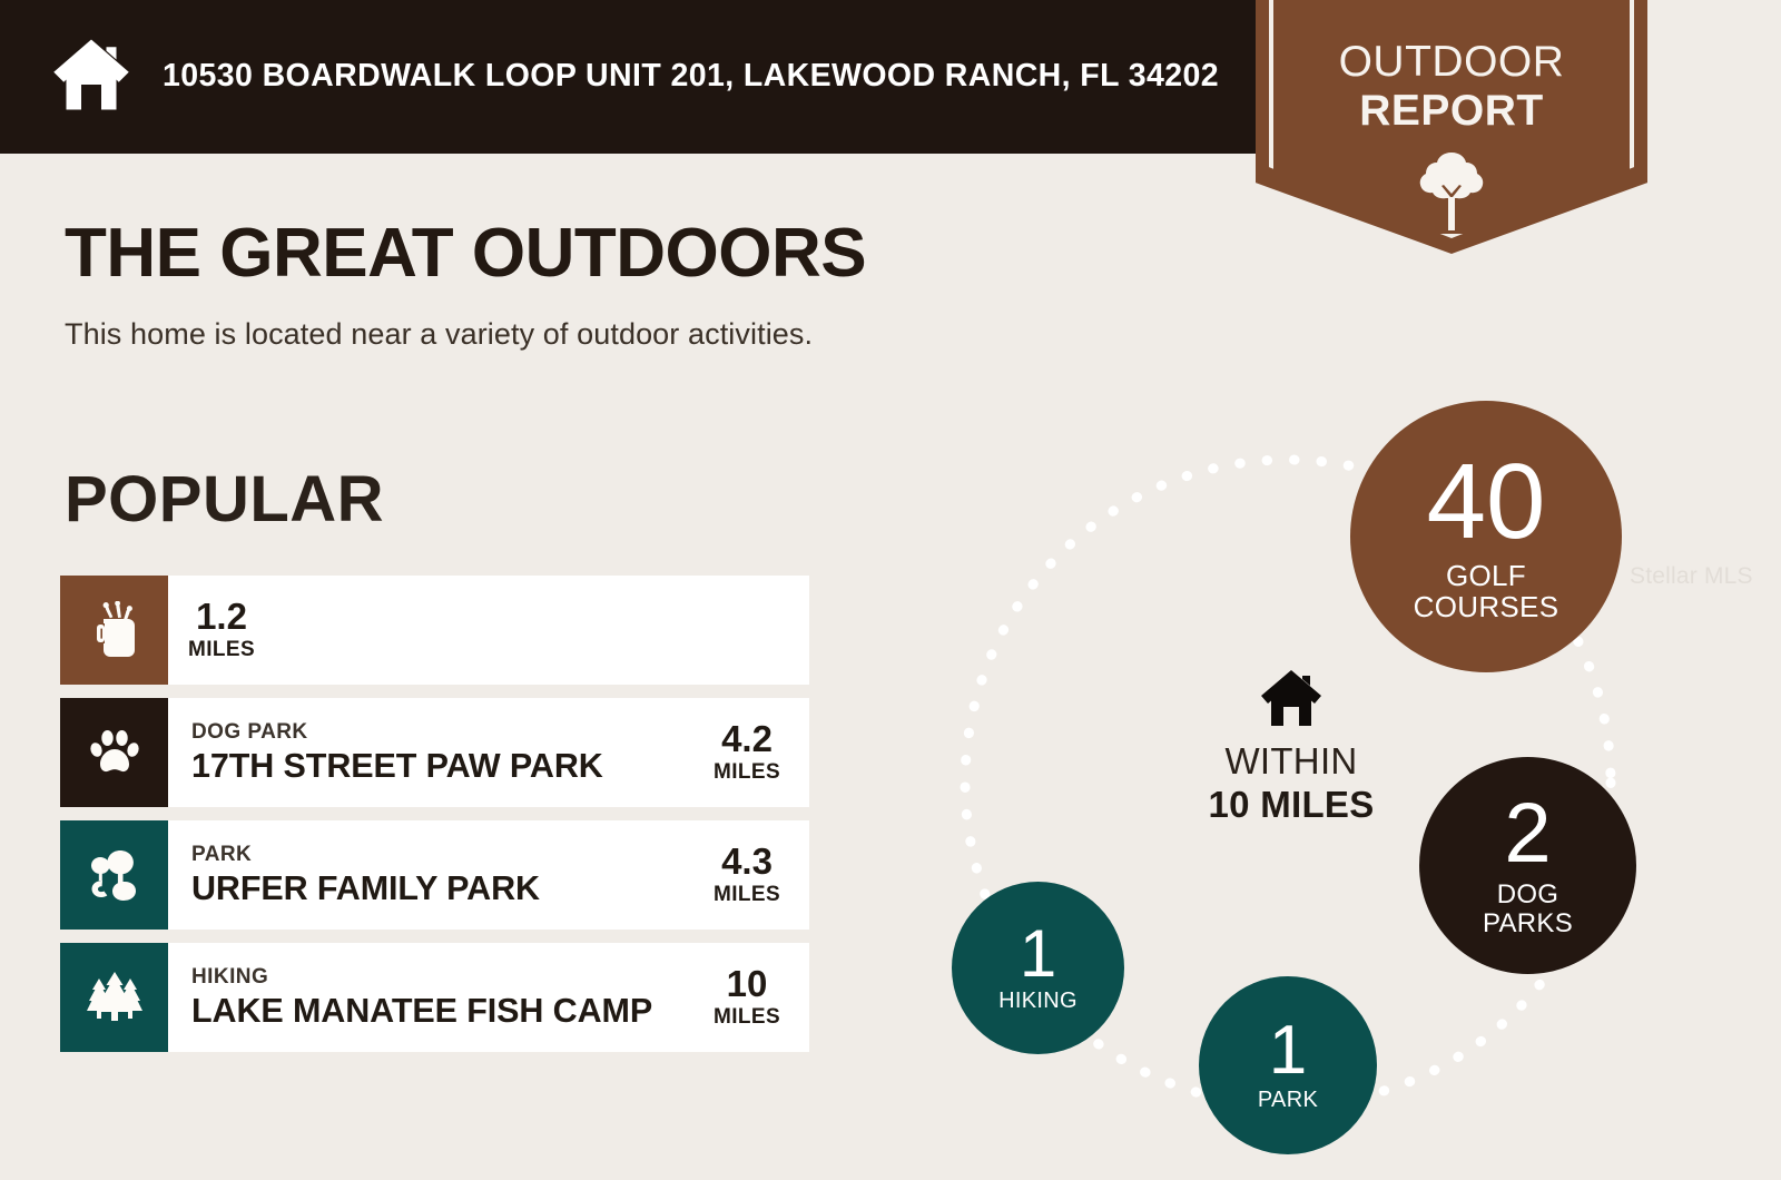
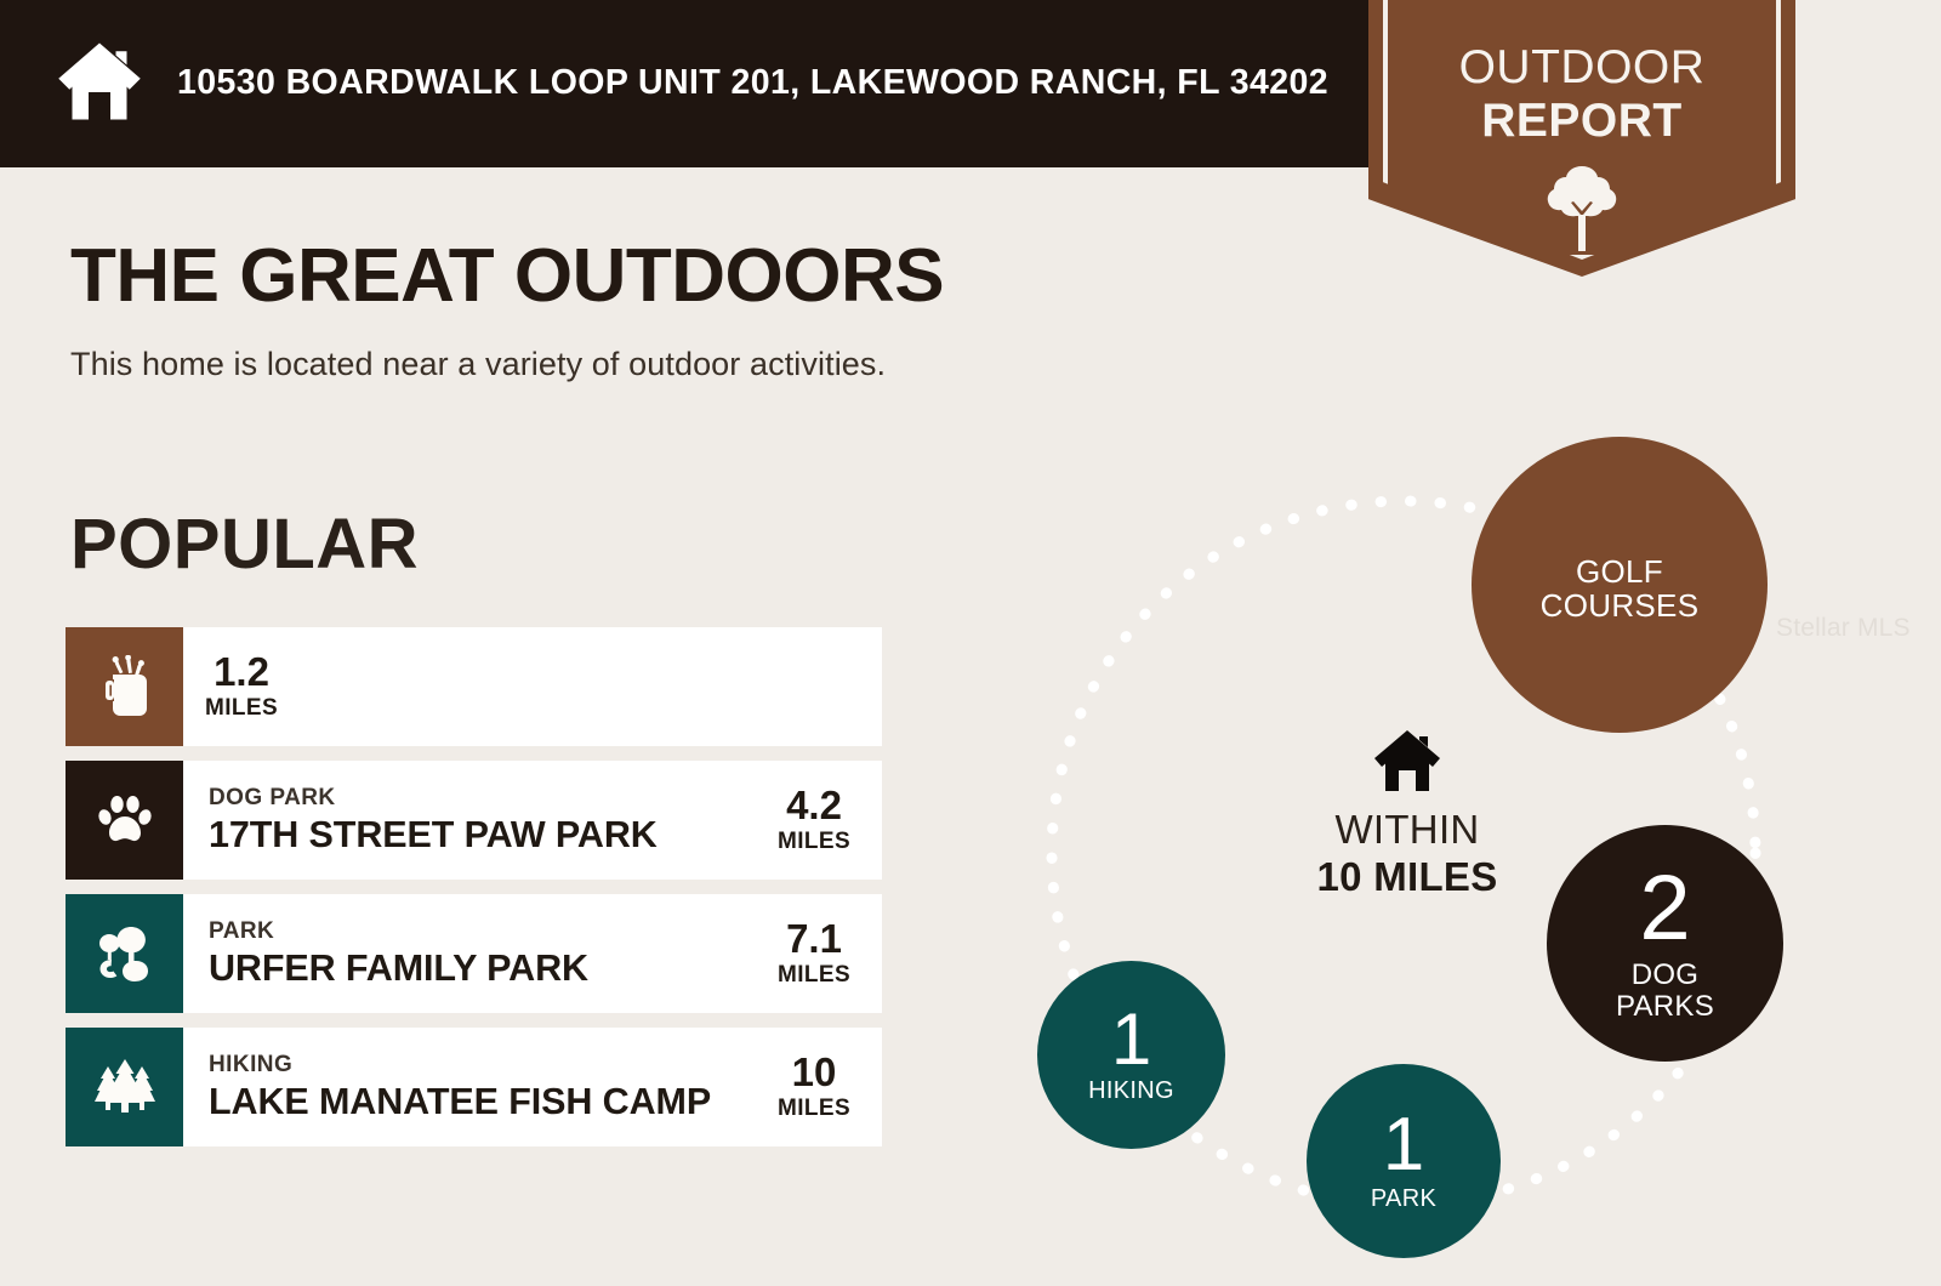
  10530 BOARDWALK LOOP UNIT 201, LAKEWOOD RANCH, FL 34202
  OUTDOOR
  REPORT
  THE GREAT OUTDOORS
  This home is located near a variety of outdoor activities.
  POPULAR
  1.2
  MILES
  DOG PARK
  17TH STREET PAW PARK
  4.2
  MILES
  PARK
  URFER FAMILY PARK
- 4.3
+ 7.1
  MILES
  HIKING
  LAKE MANATEE FISH CAMP
  10
  MILES
- 40
  GOLF
  COURSES
  2
  DOG
  PARKS
  1
  HIKING
  1
  PARK
  WITHIN
  10 MILES
